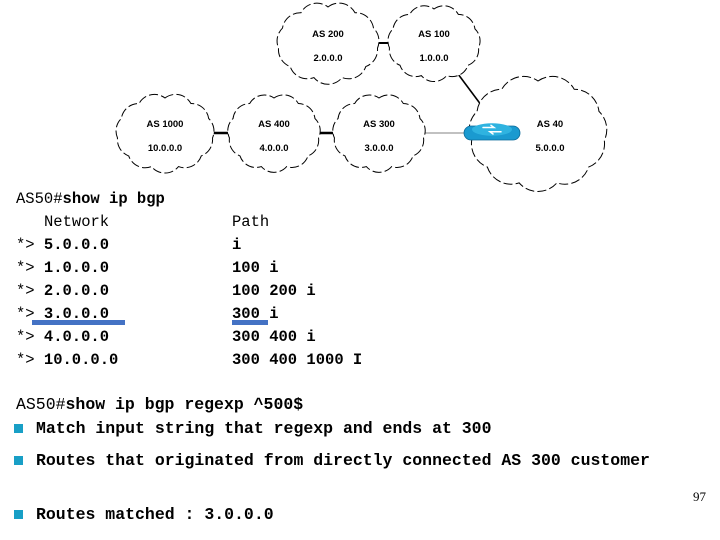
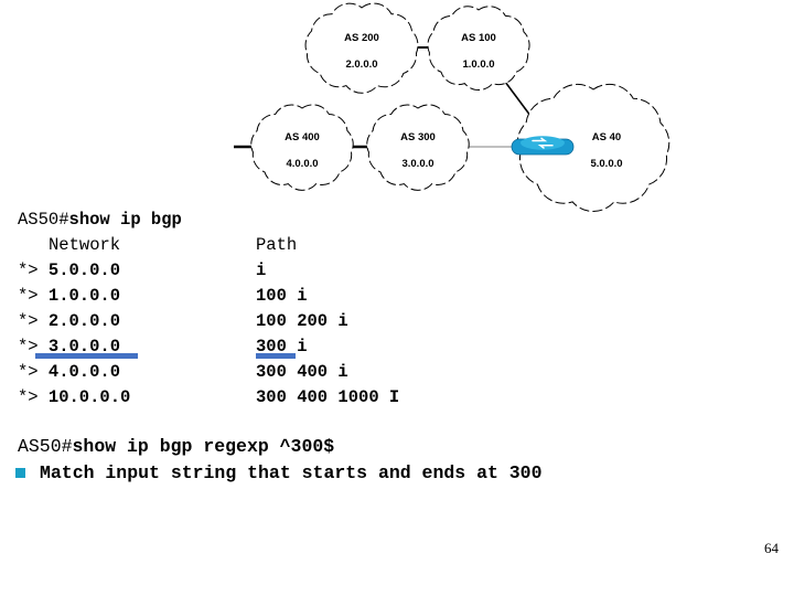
  AS 200
  2.0.0.0
  AS 100
  1.0.0.0
- AS 1000
- 10.0.0.0
  AS 400
  4.0.0.0
  AS 300
  3.0.0.0
  AS 40
  5.0.0.0
  AS50#show ip bgp
  Network
  Path
  *> 5.0.0.0
  i
  *> 1.0.0.0
  100 i
  *> 2.0.0.0
  100 200 i
  *> 3.0.0.0
  300 i
  *> 4.0.0.0
  300 400 i
  *> 10.0.0.0
  300 400 1000 I
- AS50#show ip bgp regexp ^500$
+ AS50#show ip bgp regexp ^300$
- Match input string that regexp and ends at 300
+ Match input string that starts and ends at 300
- Routes that originated from directly connected AS 300 customer
- Routes matched : 3.0.0.0
- 97
+ 64
